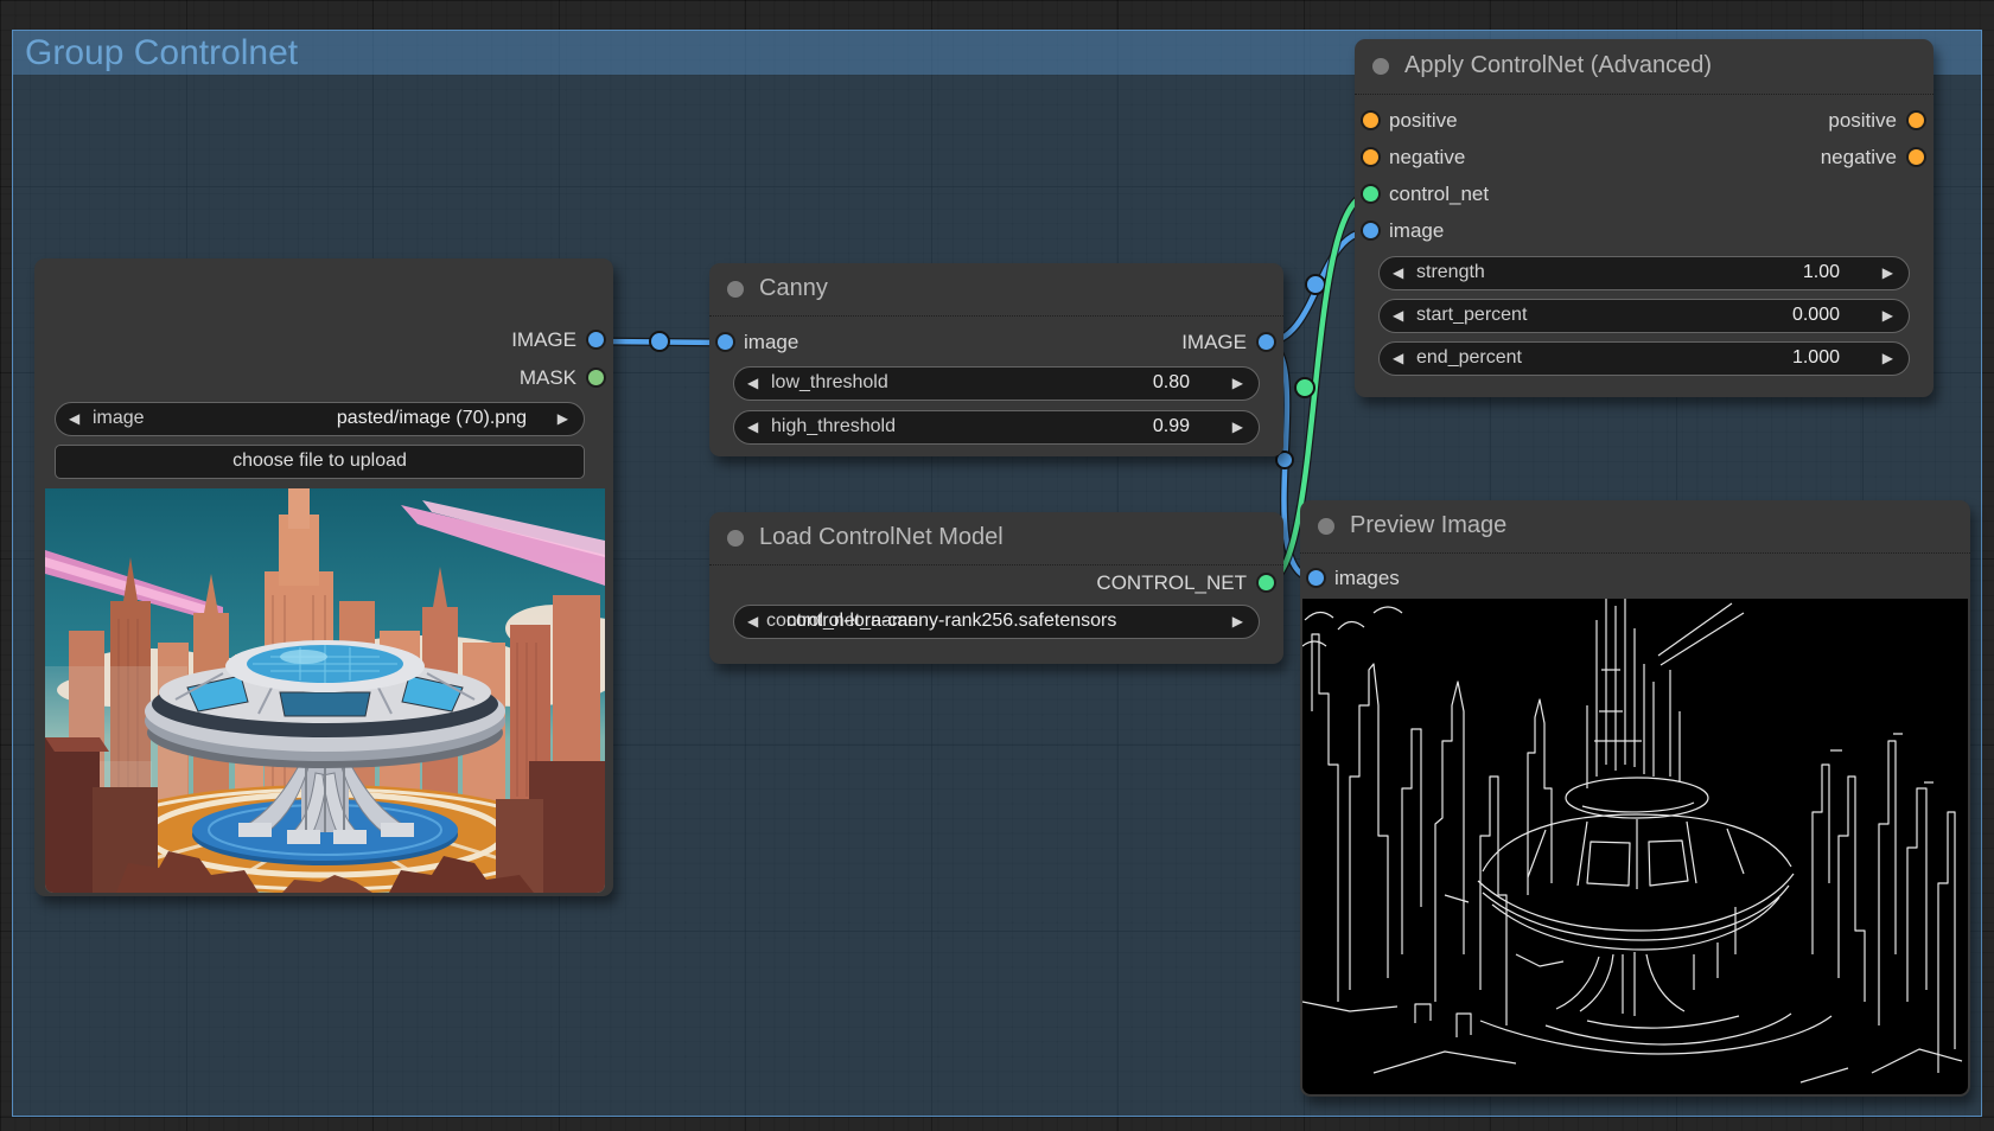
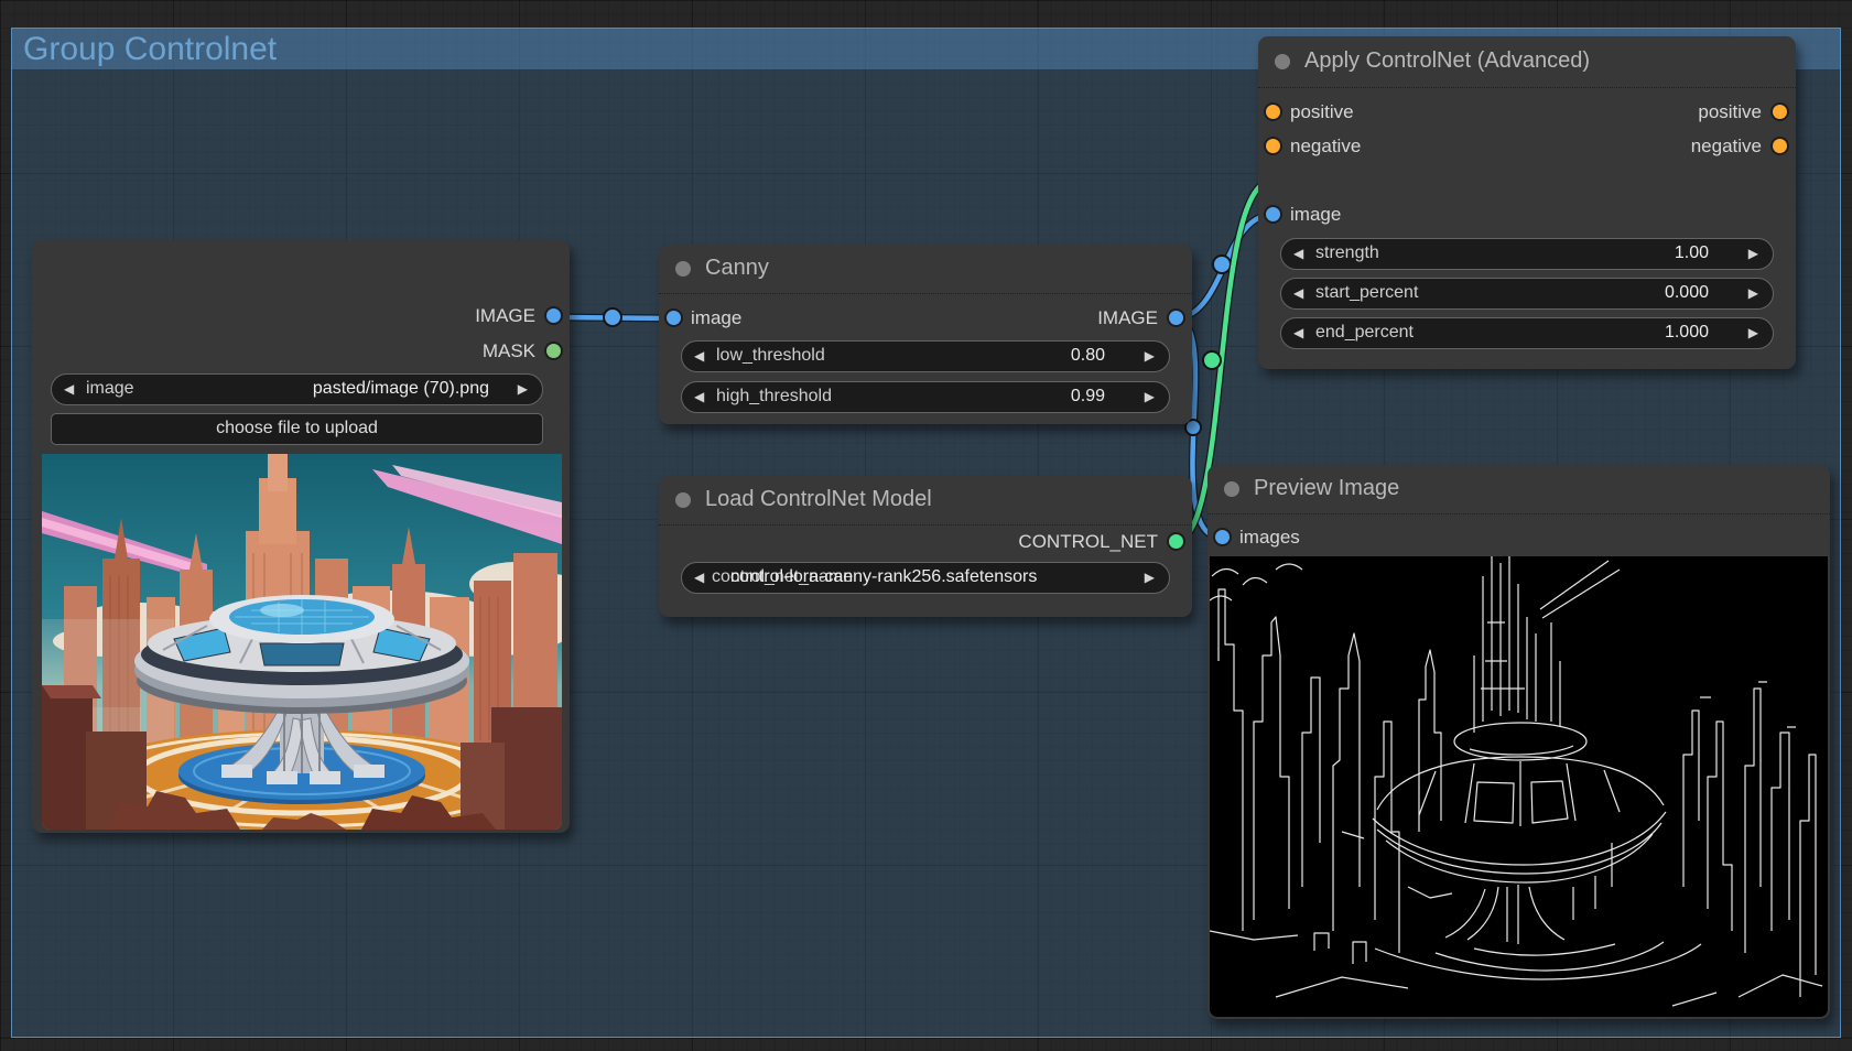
  Group Controlnet
  IMAGE
  MASK
  ◀
  image
  pasted/image (70).png
  ▶
  choose file to upload
  Canny
  image
  IMAGE
  ◀
  low_threshold
  0.80
  ▶
  ◀
  high_threshold
  0.99
  ▶
  Load ControlNet Model
  CONTROL_NET
  ◀
  control_net_name
  control-lora-canny-rank256.safetensors
  ▶
  Apply ControlNet (Advanced)
  positive
  positive
  negative
  negative
- control_net
  image
  ◀
  strength
  1.00
  ▶
  ◀
  start_percent
  0.000
  ▶
  ◀
  end_percent
  1.000
  ▶
  Preview Image
  images
